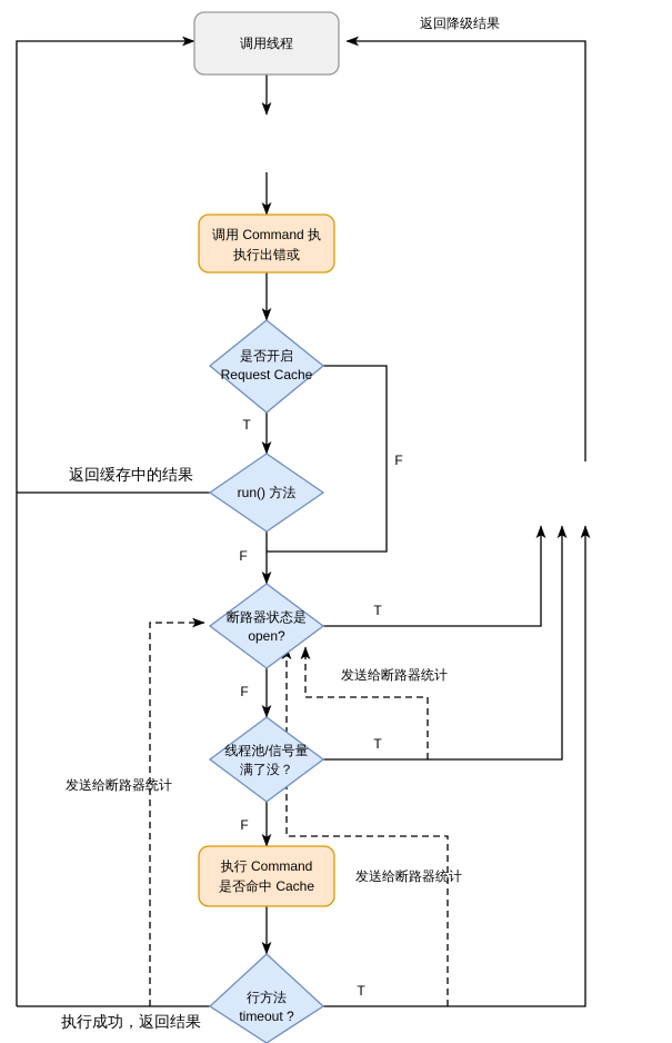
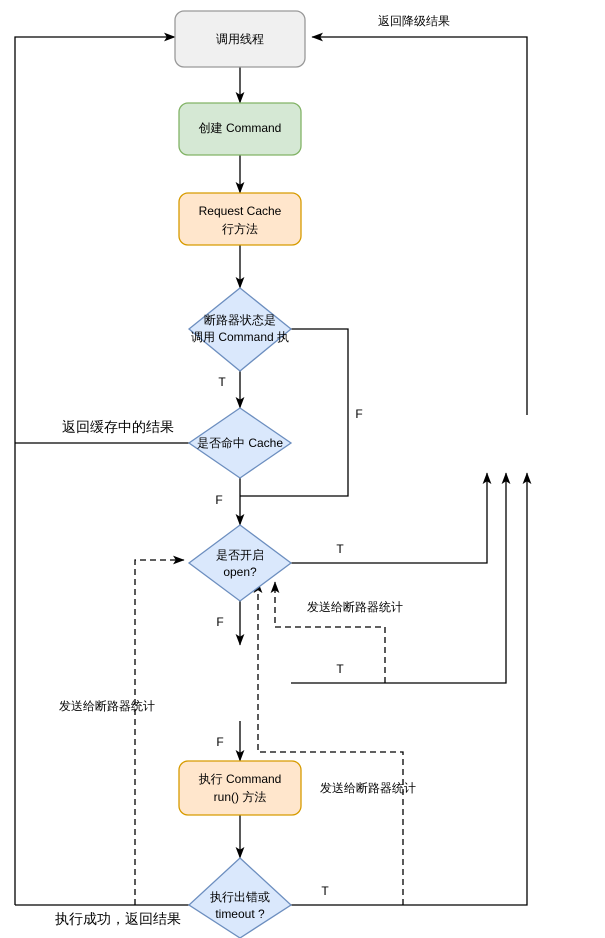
  调用线程
+ 创建 Command
- 调用 Command 执
+ Request Cache
- 执行出错或
+ 行方法
- 是否开启
+ 断路器状态是
- Request Cache
+ 调用 Command 执
- run() 方法
+ 是否命中 Cache
- 断路器状态是
+ 是否开启
  open?
- 线程池/信号量
- 满了没？
  执行 Command
- 是否命中 Cache
+ run() 方法
- 行方法
+ 执行出错或
  timeout ?
  返回降级结果
  返回缓存中的结果
  执行成功，返回结果
  发送给断路器统计
  发送给断路器统计
  发送给断路器统计
  T
  F
  F
  T
  F
  T
  F
  T
